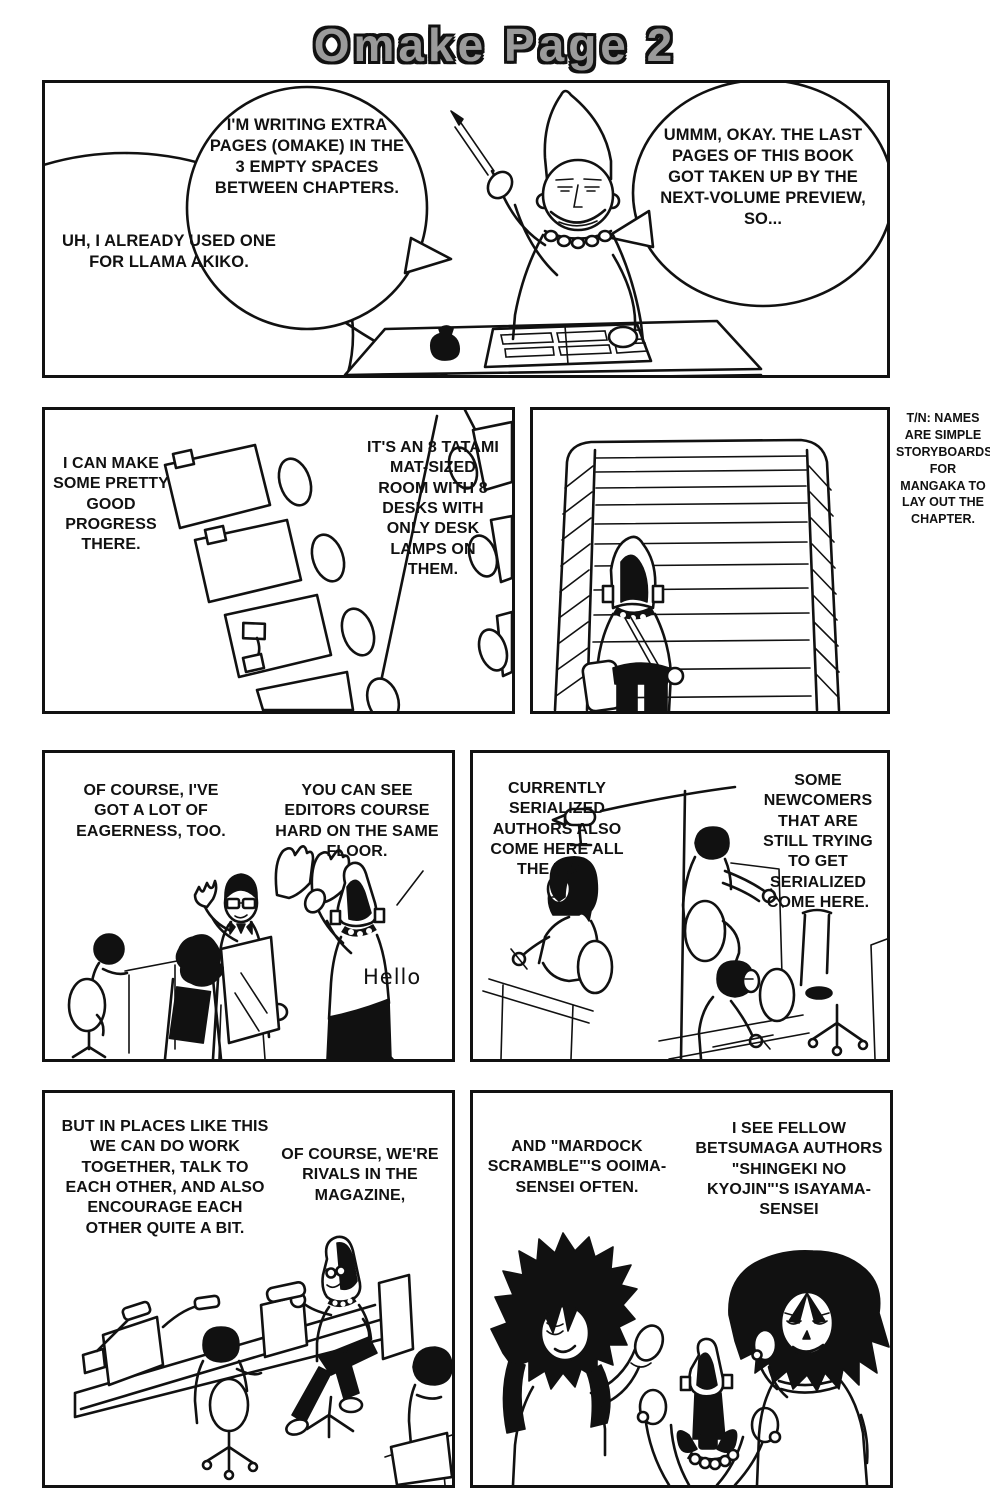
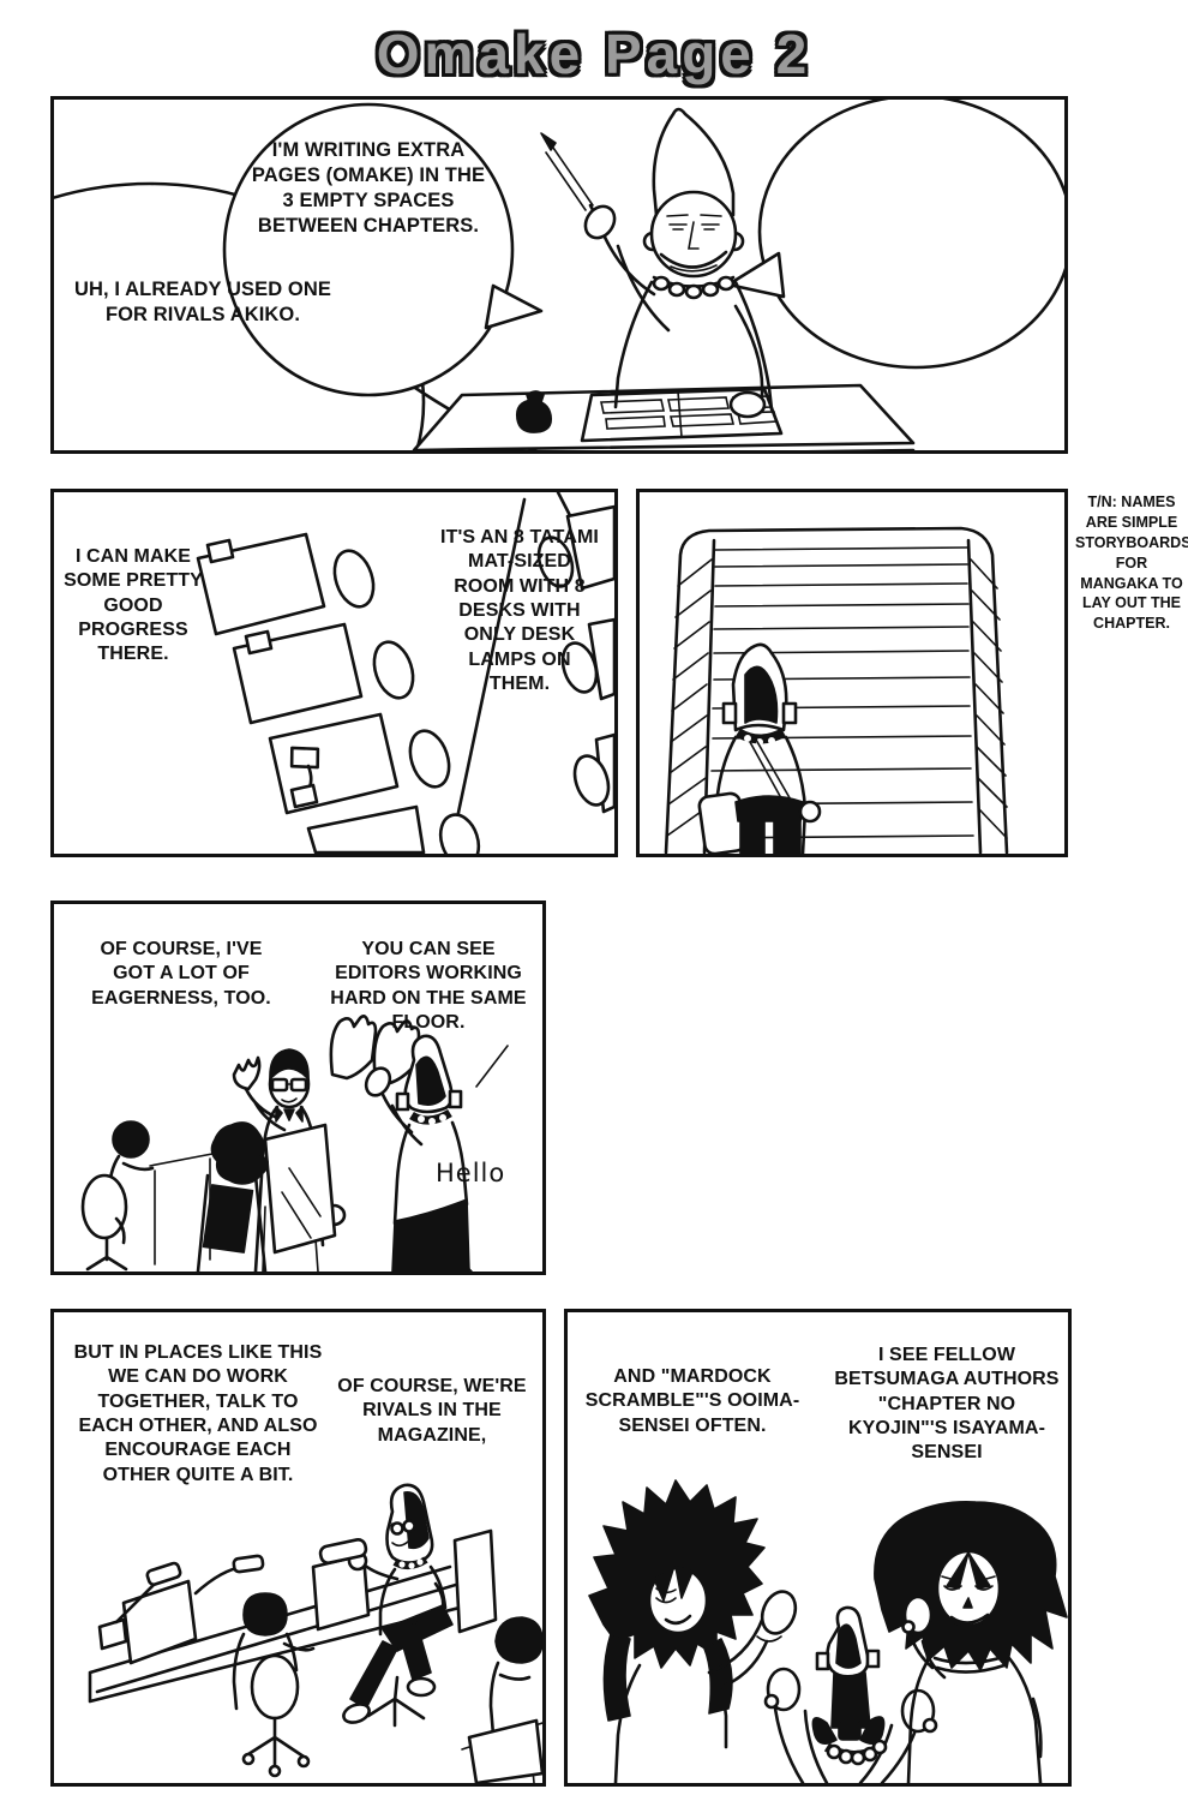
  Omake Page 2
- UH, I ALREADY USED ONE FOR LLAMA AKIKO.
+ UH, I ALREADY USED ONE FOR RIVALS AKIKO.
  I'M WRITING EXTRA PAGES (OMAKE) IN THE 3 EMPTY SPACES BETWEEN CHAPTERS.
- UMMM, OKAY. THE LAST PAGES OF THIS BOOK GOT TAKEN UP BY THE NEXT-VOLUME PREVIEW, SO...
  I CAN MAKE SOME PRETTY GOOD PROGRESS THERE.
  IT'S AN 8 TATAMI MAT-SIZED ROOM WITH 8 DESKS WITH ONLY DESK LAMPS ON THEM.
  T/N: NAMES ARE SIMPLE STORYBOARDS FOR MANGAKA TO LAY OUT THE CHAPTER.
  OF COURSE, I'VE GOT A LOT OF EAGERNESS, TOO.
- YOU CAN SEE EDITORS COURSE HARD ON THE SAME FLOOR.
+ YOU CAN SEE EDITORS WORKING HARD ON THE SAME FLOOR.
  Hello
- CURRENTLY SERIALIZED AUTHORS ALSO COME HERE ALL THE TIME.
- SOME NEWCOMERS THAT ARE STILL TRYING TO GET SERIALIZED COME HERE.
  BUT IN PLACES LIKE THIS WE CAN DO WORK TOGETHER, TALK TO EACH OTHER, AND ALSO ENCOURAGE EACH OTHER QUITE A BIT.
  OF COURSE, WE'RE RIVALS IN THE MAGAZINE,
  AND "MARDOCK SCRAMBLE"'S OOIMA-SENSEI OFTEN.
- I SEE FELLOW BETSUMAGA AUTHORS "SHINGEKI NO KYOJIN"'S ISAYAMA-SENSEI
+ I SEE FELLOW BETSUMAGA AUTHORS "CHAPTER NO KYOJIN"'S ISAYAMA-SENSEI
